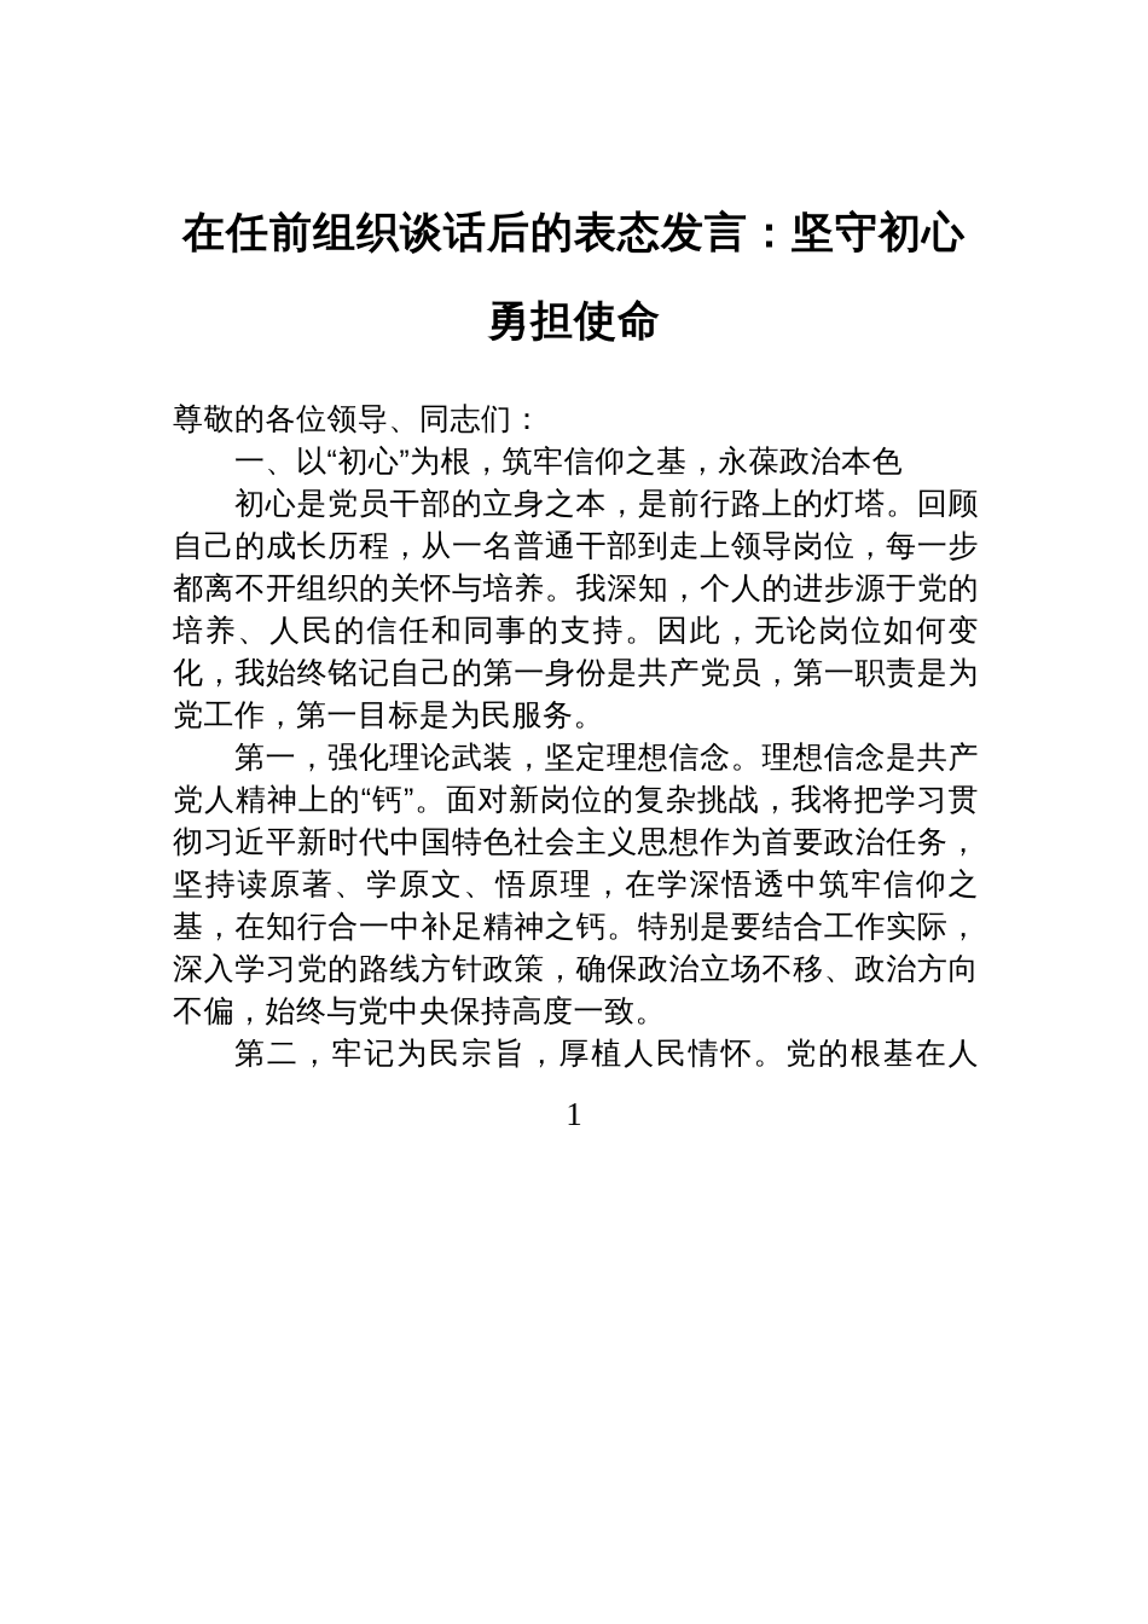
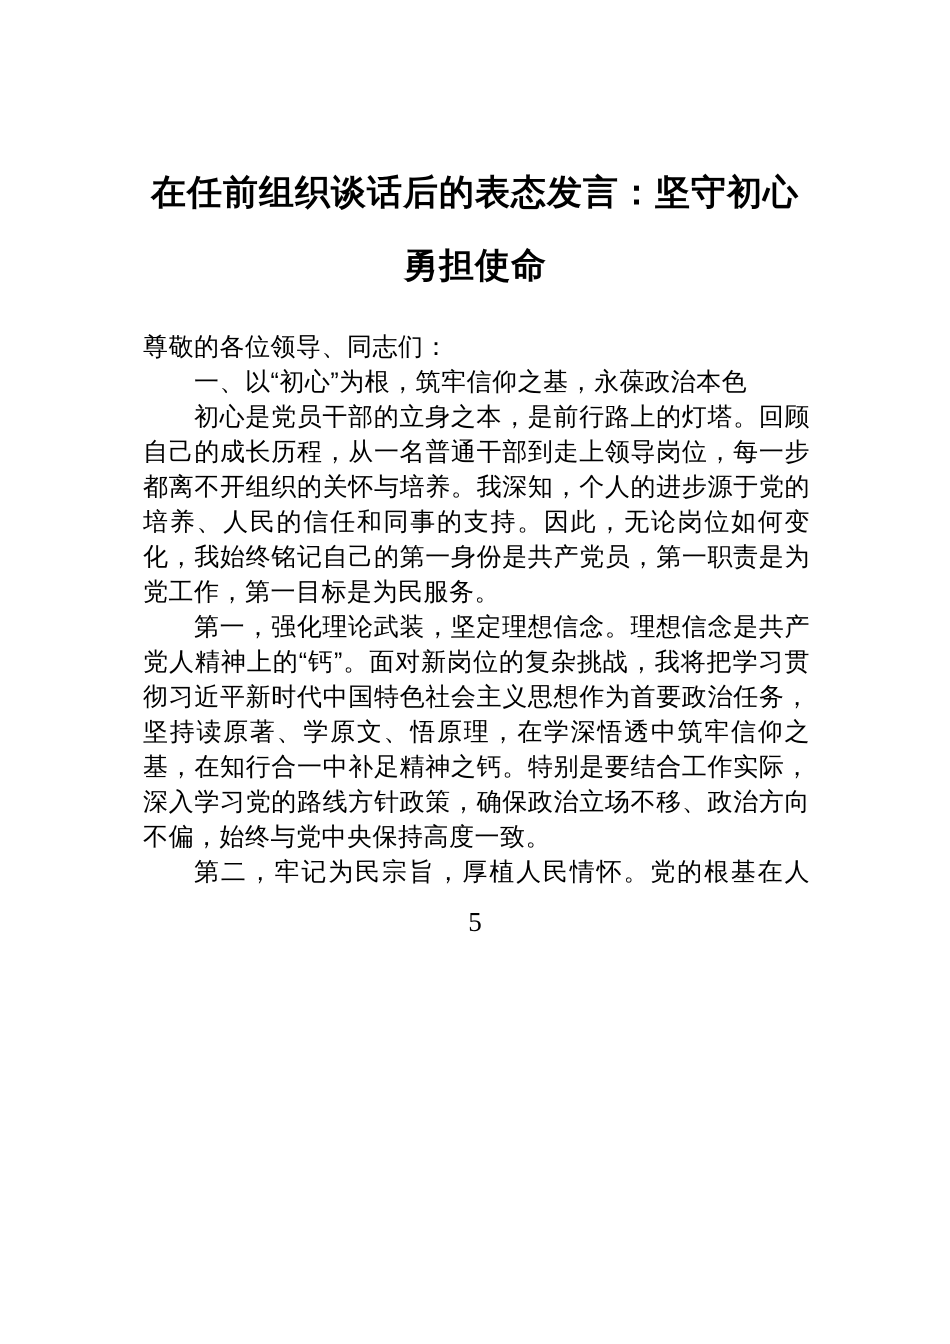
  在任前组织谈话后的表态发言：坚守初心
  勇担使命
  尊敬的各位领导、同志们：
  一、以“初心”为根，筑牢信仰之基，永葆政治本色
  初心是党员干部的立身之本，是前行路上的灯塔。回顾自己的成长历程，从一名普通干部到走上领导岗位，每一步都离不开组织的关怀与培养。我深知，个人的进步源于党的培养、人民的信任和同事的支持。因此，无论岗位如何变化，我始终铭记自己的第一身份是共产党员，第一职责是为党工作，第一目标是为民服务。
  第一，强化理论武装，坚定理想信念。理想信念是共产党人精神上的“钙”。面对新岗位的复杂挑战，我将把学习贯彻习近平新时代中国特色社会主义思想作为首要政治任务，坚持读原著、学原文、悟原理，在学深悟透中筑牢信仰之基，在知行合一中补足精神之钙。特别是要结合工作实际，深入学习党的路线方针政策，确保政治立场不移、政治方向不偏，始终与党中央保持高度一致。
  第二，牢记为民宗旨，厚植人民情怀。党的根基在人
- 1
+ 5
